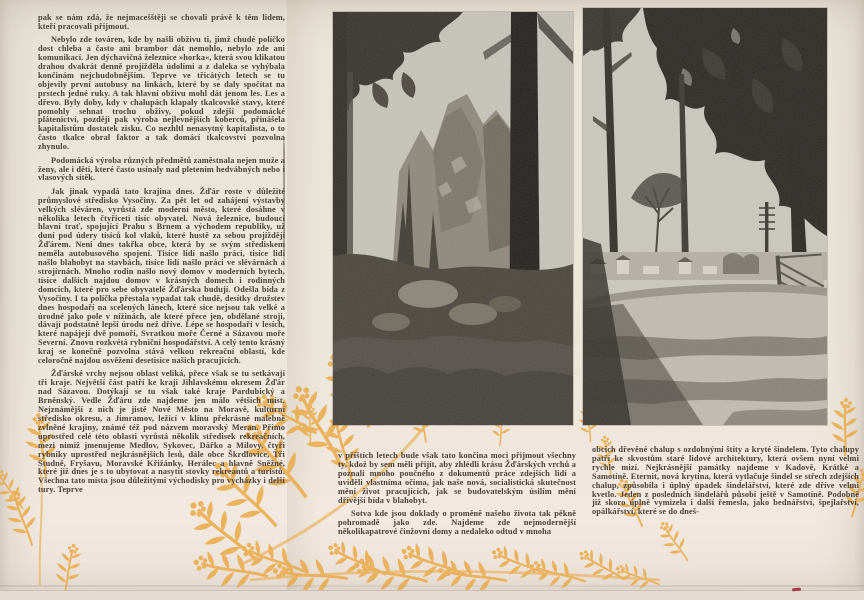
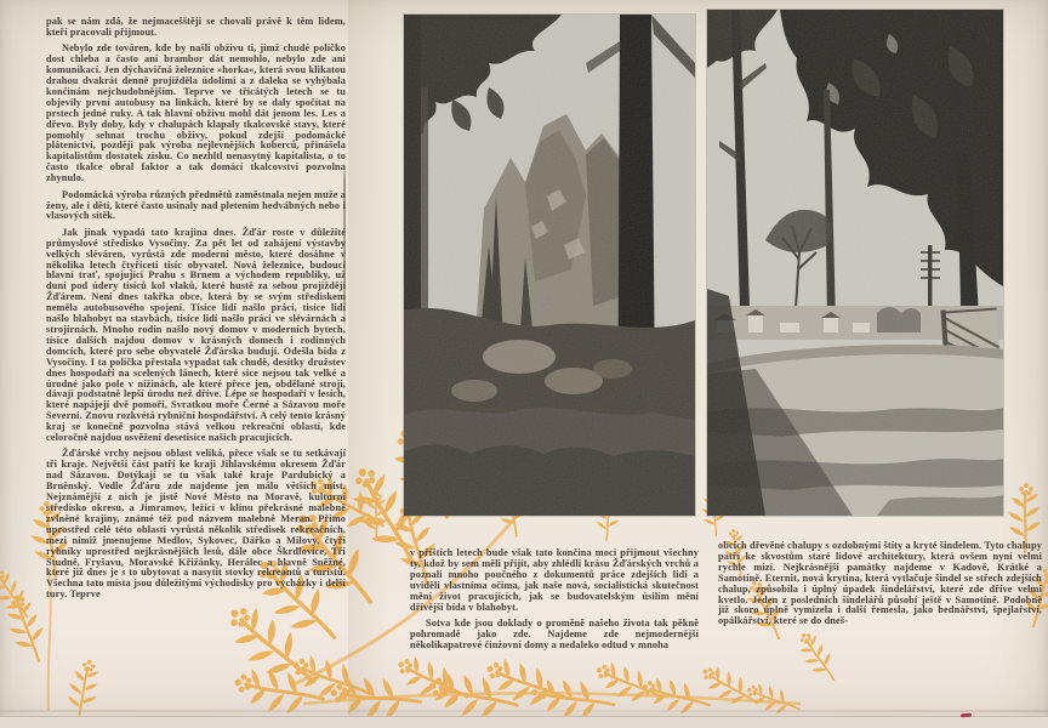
  pak se nám zdá, že nejmacešštěji se chovali právě k těm lidem, kteří pracovali přijmout.
  Nebylo zde továren, kde by našli obživu ti, jimž chudé políčko dost chleba a často ani brambor dát nemohlo, nebylo zde ani komunikací. Jen dýchavičná železnice »horka«, která svou klikatou drahou dvakrát denně projížděla údolími a z daleka se vyhýbala končinám nejchudobnějším. Teprve ve třicátých letech se tu objevily první autobusy na linkách, které by se daly spočítat na prstech jedné ruky. A tak hlavní obživu mohl dát jenom les. Les a dřevo. Byly doby, kdy v chalupách klapaly tkalcovské stavy, které pomohly sehnat trochu obživy, pokud zdejší podomácké plátenictví, později pak výroba nejlevnějších koberců, přinášela kapitalistům dostatek zisku. Co nezhltl nenasytný kapitalista, o to často tkalce obral faktor a tak domácí tkalcovství pozvoln zhynulo.
  Podomácká výroba různých předmětů zaměstnala nejen muže ženy, ale i děti, které často usínaly nad pletením hedvábných nebo vlasových sítěk.
  Jak jinak vypadá tato krajina dnes. Žďár roste v důležit průmyslové středisko Vysočiny. Za pět let od zahájení výstavb velkých sléváren, vyrůstá zde moderní město, které dosáhne několika letech čtyřiceti tisíc obyvatel. Nová železnice, budouc hlavní trať, spojující Prahu s Brnem a východem republiky, u duní pod údery tisíců kol vlaků, které hustě za sebou projížděj Žďárem. Není dnes takřka obce, která by se svým střediskem neměla autobusového spojení. Tisíce lidí našlo práci, tisíce lid našlo blahobyt na stavbách, tisíce lidí našlo práci ve slévárnách strojírnách. Mnoho rodin našlo nový domov v moderních bytech tisíce dalších najdou domov v krásných domech i rodinných domcích, které pro sebe obyvatelé Žďárska budují. Odešla bída z Vysočiny. I ta políčka přestala vypadat tak chudě, desítky družstev dnes hospodaří na scelených lánech, které sice nejsou tak velké a úrodné jako pole v nížinách, ale které přece jen, obdělané stroji, dávají podstatně lepší úrodu než dříve. Lépe se hospodaří v lesích, které napájejí dvě pomoří, Svratkou moře Černé a Sázavou moře Severní. Znovu rozkvétá rybniční hospodářství. A celý tento krásný kraj se konečně pozvolna stává velkou rekreační oblastí, kde celoročně najdou osvěžení desetisíce našich pracujících.
- Žďárské vrchy nejsou oblast veliká, přece však se tu setkávají tři kraje. Největší část patří ke kraji Jihlavskému okresem Žďár nad Sázavou. Dotýkají se tu však také kraje Pardubický a Brněnský. Vedle Žďáru zde najdeme jen málo větších míst. Nejznámější z nich je jistě Nové Město na Moravě, kulturní středisko okresu, a Jimramov, ležící v klínu překrásné malebně zvlněné krajiny, známé též pod názvem moravský Meran. Přímo uprostřed celé této oblasti vyrůstá několik středisek rekreačních, mezi nimiž jmenujeme Medlov, Sykovec, Dářko a Milovy, čtyři rybníky uprostřed nejkrásnějších lesů, dále obce Škrdlovice, Tři Studně, Fryšavu, Moravské Křižánky, Herálec a hlavně Sněžné, které již dnes je s to ubytovat a nasytit stovky rekreantů a turistů. Všechna tato místa jsou důležitými východisky pro vycházky i delší tury. Teprve
+ Žďárské vrchy nejsou oblast veliká, přece však se tu setkávají tři kraje. Největší část patří ke kraji Jihlavskému okresem Žďár nad Sázavou. Dotýkají se tu však také kraje Pardubický a Brněnský. Vedle Žďáru zde najdeme jen málo větších míst. Nejznámější z nich je jistě Nové Město na Moravě, kulturní středisko okresu, a Jimramov, ležící v klínu překrásné malebně zvlněné krajiny, známé též pod názvem malebně Meran. Přímo uprostřed celé této oblasti vyrůstá několik středisek rekreačních, mezi nimiž jmenujeme Medlov, Sykovec, Dářko a Milovy, čtyři rybníky uprostřed nejkrásnějších lesů, dále obce Škrdlovice, Tři Studně, Fryšavu, Moravské Křižánky, Herálec a hlavně Sněžné, které již dnes je s to ubytovat a nasytit stovky rekreantů a turistů. Všechna tato místa jsou důležitými východisky pro vycházky i delší tury. Teprve
  v příštích letech bude však tato končina moci přijmout všechny ty, kdož by sem měli přijít, aby zhlédli krásu Žďárských vrchů a poznali mnoho poučného z dokumentů práce zdejších lidí a uviděli vlastníma očima, jak naše nová, socialistická skutečnost mění život pracujících, jak se budovatelským úsilím mění dřívější bída v blahobyt.
  Sotva kde jsou doklady o proměně našeho života tak pěkně pohromadě jako zde. Najdeme zde nejmodernější několikapatrové činžovní domy a nedaleko odtud v mnoha
- obcích dřevěné chalup s ozdobnými štíty a kryté šindelem. Tyto chalupy patří ke skvostům staré lidové architektury, která ovšem nyní velmi rychle mizí. Nejkrásnější památky najdeme v Kadově, Krátké a Samotíně. Eternit, nová krytina, která vytlačuje šindel se střech zdejších chalup, způsobila i úplný úpadek šindelářství, které zde dříve velmi kvetlo. Jeden z posledních šindelářů působí ještě v Samotíně. Podobně již skoro úplně vymizela i další řemesla, jako bednářství, špejlařství, opálkářství, které se do dneš-
+ obcích dřevěné chalupy s ozdobnými štíty a kryté šindelem. Tyto chalupy patří ke skvostům staré lidové architektury, která ovšem nyní velmi rychle mizí. Nejkrásnější památky najdeme v Kadově, Krátké a Samotíně. Eternit, nová krytina, která vytlačuje šindel se střech zdejších chalup, způsobila i úplný úpadek šindelářství, které zde dříve velmi kvetlo. Jeden z posledních šindelářů působí ještě v Samotíně. Podobně již skoro úplně vymizela i další řemesla, jako bednářství, špejlařství, opálkářství, které se do dneš-
